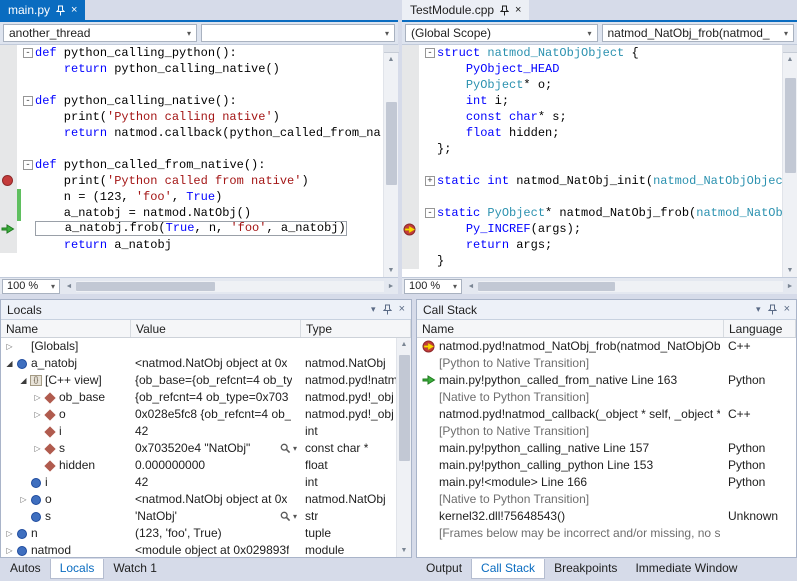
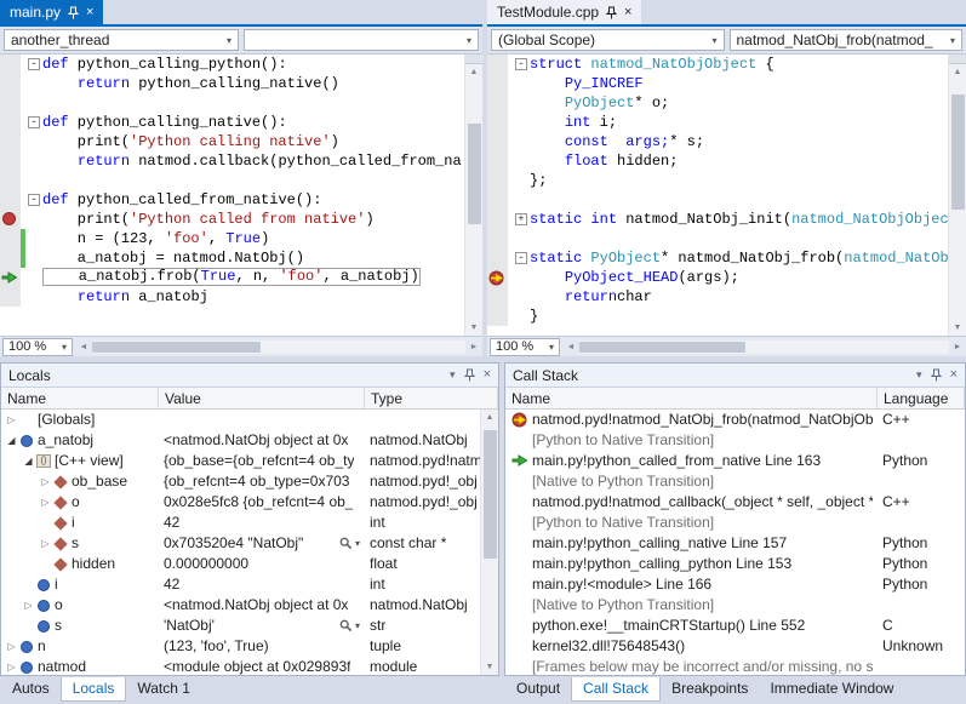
  main.py
  ×
  another_thread
  ▾
  ▾
  -
  def python_calling_python():
  return python_calling_native()
  -
  def python_calling_native():
  print('Python calling native')
  return natmod.callback(python_called_from_na
  -
  def python_called_from_native():
  print('Python called from native')
  n = (123, 'foo', True)
  a_natobj = natmod.NatObj()
  a_natobj.frob(True, n, 'foo', a_natobj)
  return a_natobj
  100 %
  ▾
  TestModule.cpp
  ×
  (Global Scope)
  ▾
  natmod_NatObj_frob(natmod_
  ▾
  -
  struct natmod_NatObjObject {
- PyObject_HEAD
+ Py_INCREF
  PyObject* o;
  int i;
- const char* s;
+ const args;* s;
  float hidden;
  };
  +
  static int natmod_NatObj_init(natmod_NatObjObjec
  -
  static PyObject* natmod_NatObj_frob(natmod_NatOb
- Py_INCREF(args);
+ PyObject_HEAD(args);
- return args;
+ returnchar
  }
  100 %
  ▾
  Locals
  ▾
  ×
  Name
  Value
  Type
  ▷
  [Globals]
  ◢
  a_natobj
  <natmod.NatObj object at 0x
  natmod.NatObj
  ◢
  [C++ view]
  {ob_base={ob_refcnt=4 ob_ty
  natmod.pyd!natm
  ▷
  ob_base
  {ob_refcnt=4 ob_type=0x703
  natmod.pyd!_obj
  ▷
  o
  0x028e5fc8 {ob_refcnt=4 ob_
  natmod.pyd!_obj
  i
  42
  int
  ▷
  s
  0x703520e4 "NatObj"
  ▾
  const char *
  hidden
  0.000000000
  float
  i
  42
  int
  ▷
  o
  <natmod.NatObj object at 0x
  natmod.NatObj
  s
  'NatObj'
  ▾
  str
  ▷
  n
  (123, 'foo', True)
  tuple
  ▷
  natmod
  <module object at 0x029893f
  module
  Call Stack
  ▾
  ×
  Name
  Language
  natmod.pyd!natmod_NatObj_frob(natmod_NatObjOb
  C++
  [Python to Native Transition]
  main.py!python_called_from_native Line 163
  Python
  [Native to Python Transition]
  natmod.pyd!natmod_callback(_object * self, _object *
  C++
  [Python to Native Transition]
  main.py!python_calling_native Line 157
  Python
  main.py!python_calling_python Line 153
  Python
  main.py!<module> Line 166
  Python
  [Native to Python Transition]
+ python.exe!__tmainCRTStartup() Line 552
+ C
  kernel32.dll!75648543()
  Unknown
  [Frames below may be incorrect and/or missing, no s
  Autos
  Locals
  Watch 1
  Output
  Call Stack
  Breakpoints
  Immediate Window
